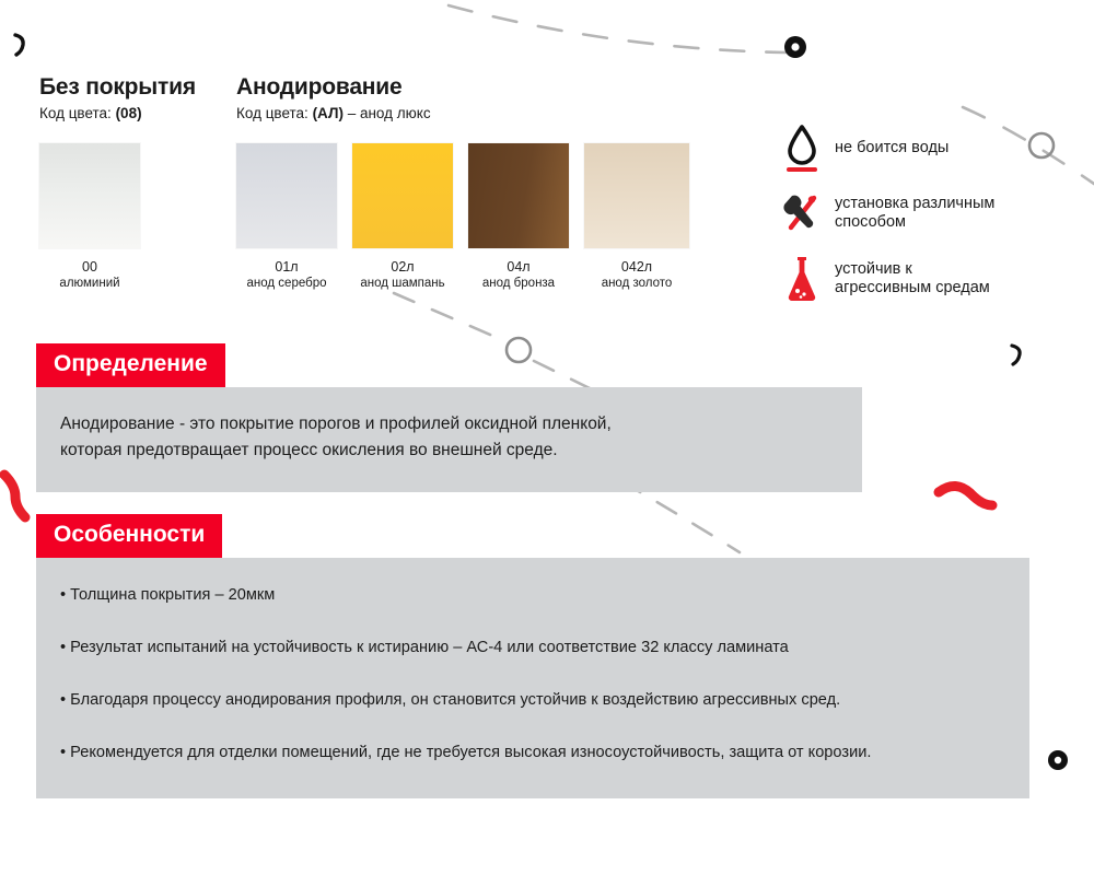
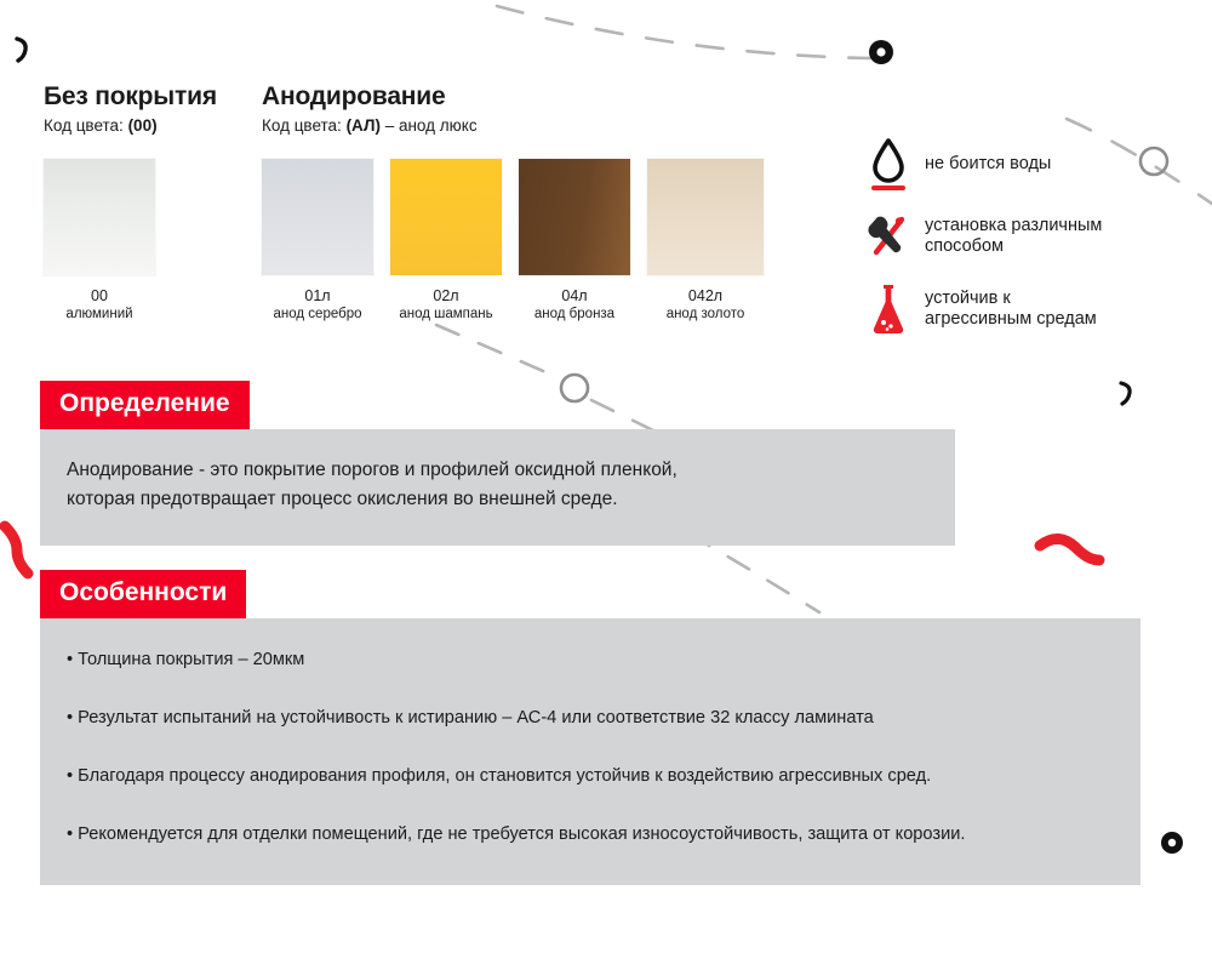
  Без покрытия
- Код цвета: (08)
+ Код цвета: (00)
  00
  алюминий
  Анодирование
  Код цвета: (АЛ) – анод люкс
  01л
  анод серебро
  02л
  анод шампань
  04л
  анод бронза
  042л
  анод золото
  не боится воды
  установка различным
  способом
  устойчив к
  агрессивным средам
  Определение
  Анодирование - это покрытие порогов и профилей оксидной пленкой,
  которая предотвращает процесс окисления во внешней среде.
  Особенности
  • Толщина покрытия – 20мкм
  • Результат испытаний на устойчивость к истиранию – АС-4 или соответствие 32 классу ламината
  • Благодаря процессу анодирования профиля, он становится устойчив к воздействию агрессивных сред.
  • Рекомендуется для отделки помещений, где не требуется высокая износоустойчивость, защита от корозии.
